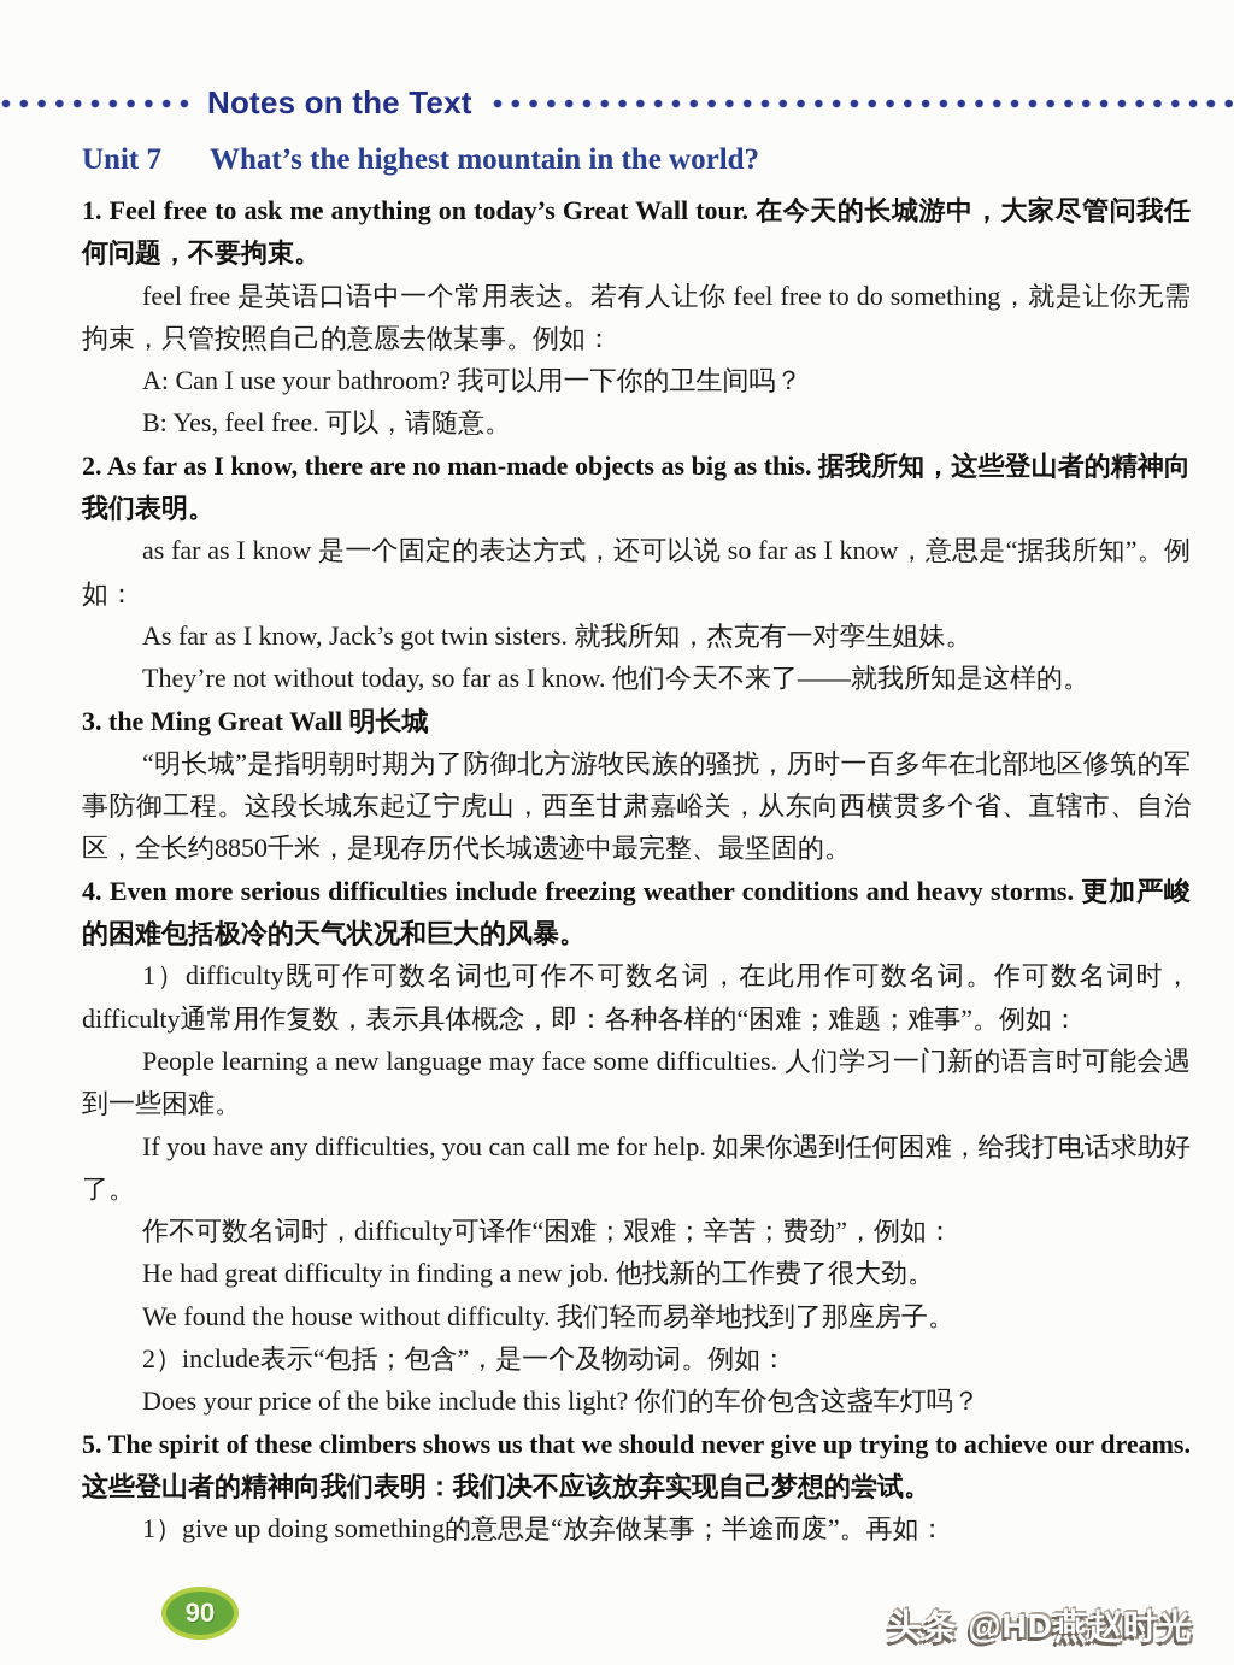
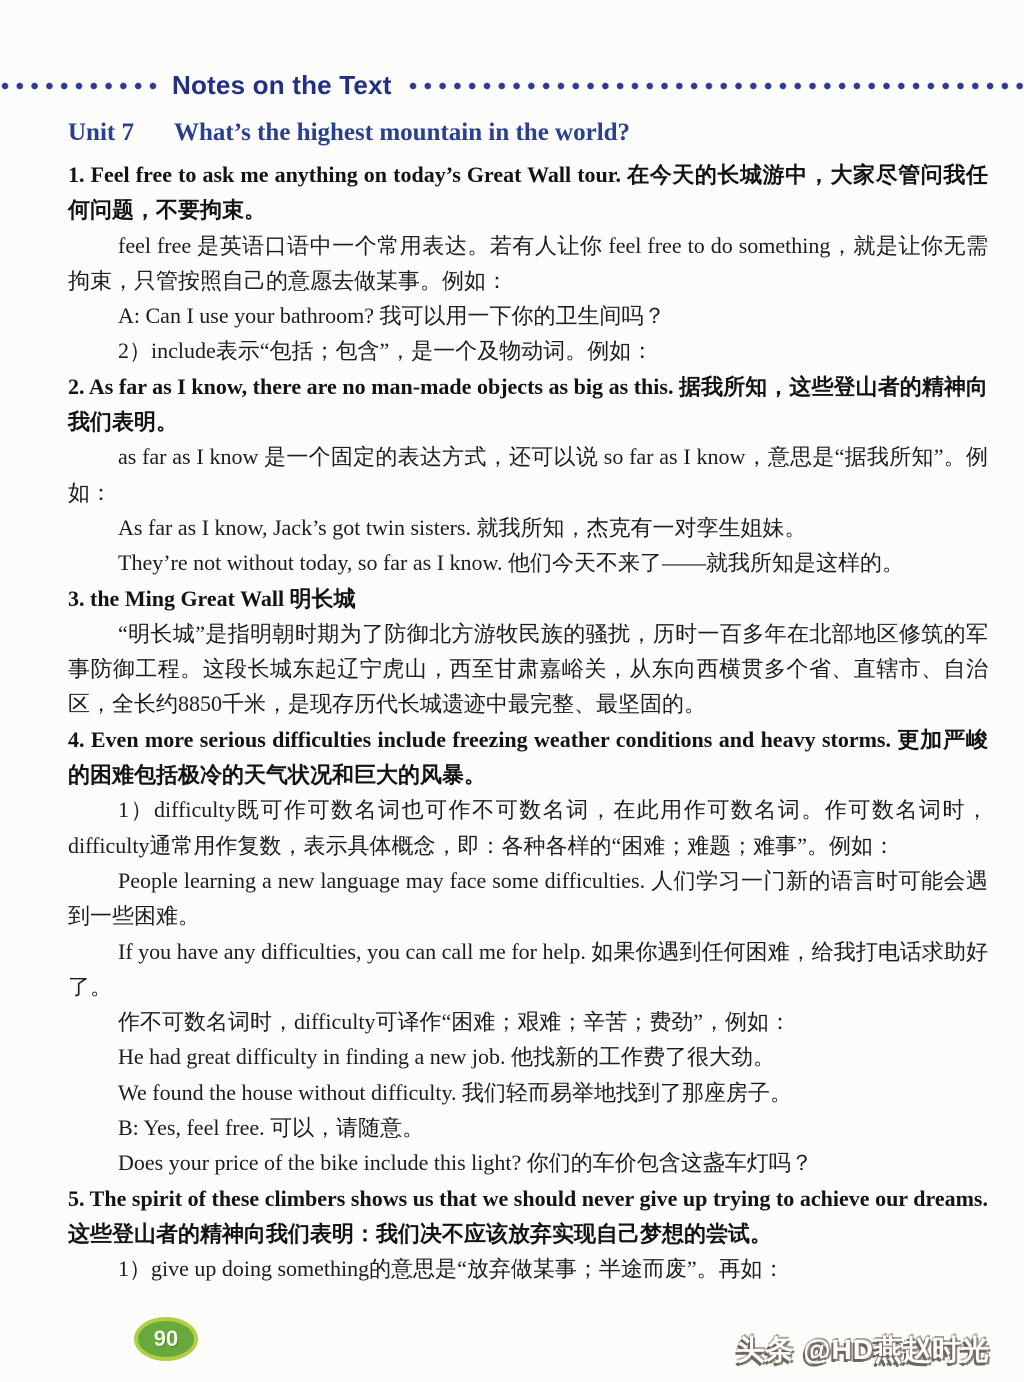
  Notes on the Text
  Unit 7
  What’s the highest mountain in the world?
  1. Feel free to ask me anything on today’s Great Wall tour. 在今天的长城游中，大家尽管问我任何问题，不要拘束。
  feel free 是英语口语中一个常用表达。若有人让你 feel free to do something，就是让你无需拘束，只管按照自己的意愿去做某事。例如：
  A: Can I use your bathroom? 我可以用一下你的卫生间吗？
- B: Yes, feel free. 可以，请随意。
+ 2）include表示“包括；包含”，是一个及物动词。例如：
  2. As far as I know, there are no man-made objects as big as this. 据我所知，这些登山者的精神向我们表明。
  as far as I know 是一个固定的表达方式，还可以说 so far as I know，意思是“据我所知”。例如：
  As far as I know, Jack’s got twin sisters. 就我所知，杰克有一对孪生姐妹。
  They’re not without today, so far as I know. 他们今天不来了——就我所知是这样的。
  3. the Ming Great Wall 明长城
  “明长城”是指明朝时期为了防御北方游牧民族的骚扰，历时一百多年在北部地区修筑的军事防御工程。这段长城东起辽宁虎山，西至甘肃嘉峪关，从东向西横贯多个省、直辖市、自治区，全长约8850千米，是现存历代长城遗迹中最完整、最坚固的。
  4. Even more serious difficulties include freezing weather conditions and heavy storms. 更加严峻的困难包括极冷的天气状况和巨大的风暴。
  1）difficulty既可作可数名词也可作不可数名词，在此用作可数名词。作可数名词时，difficulty通常用作复数，表示具体概念，即：各种各样的“困难；难题；难事”。例如：
  People learning a new language may face some difficulties. 人们学习一门新的语言时可能会遇到一些困难。
  If you have any difficulties, you can call me for help. 如果你遇到任何困难，给我打电话求助好了。
  作不可数名词时，difficulty可译作“困难；艰难；辛苦；费劲”，例如：
  He had great difficulty in finding a new job. 他找新的工作费了很大劲。
  We found the house without difficulty. 我们轻而易举地找到了那座房子。
- 2）include表示“包括；包含”，是一个及物动词。例如：
+ B: Yes, feel free. 可以，请随意。
  Does your price of the bike include this light? 你们的车价包含这盏车灯吗？
  5. The spirit of these climbers shows us that we should never give up trying to achieve our dreams. 这些登山者的精神向我们表明：我们决不应该放弃实现自己梦想的尝试。
  1）give up doing something的意思是“放弃做某事；半途而废”。再如：
  90
  头条 @HD燕赵时光
